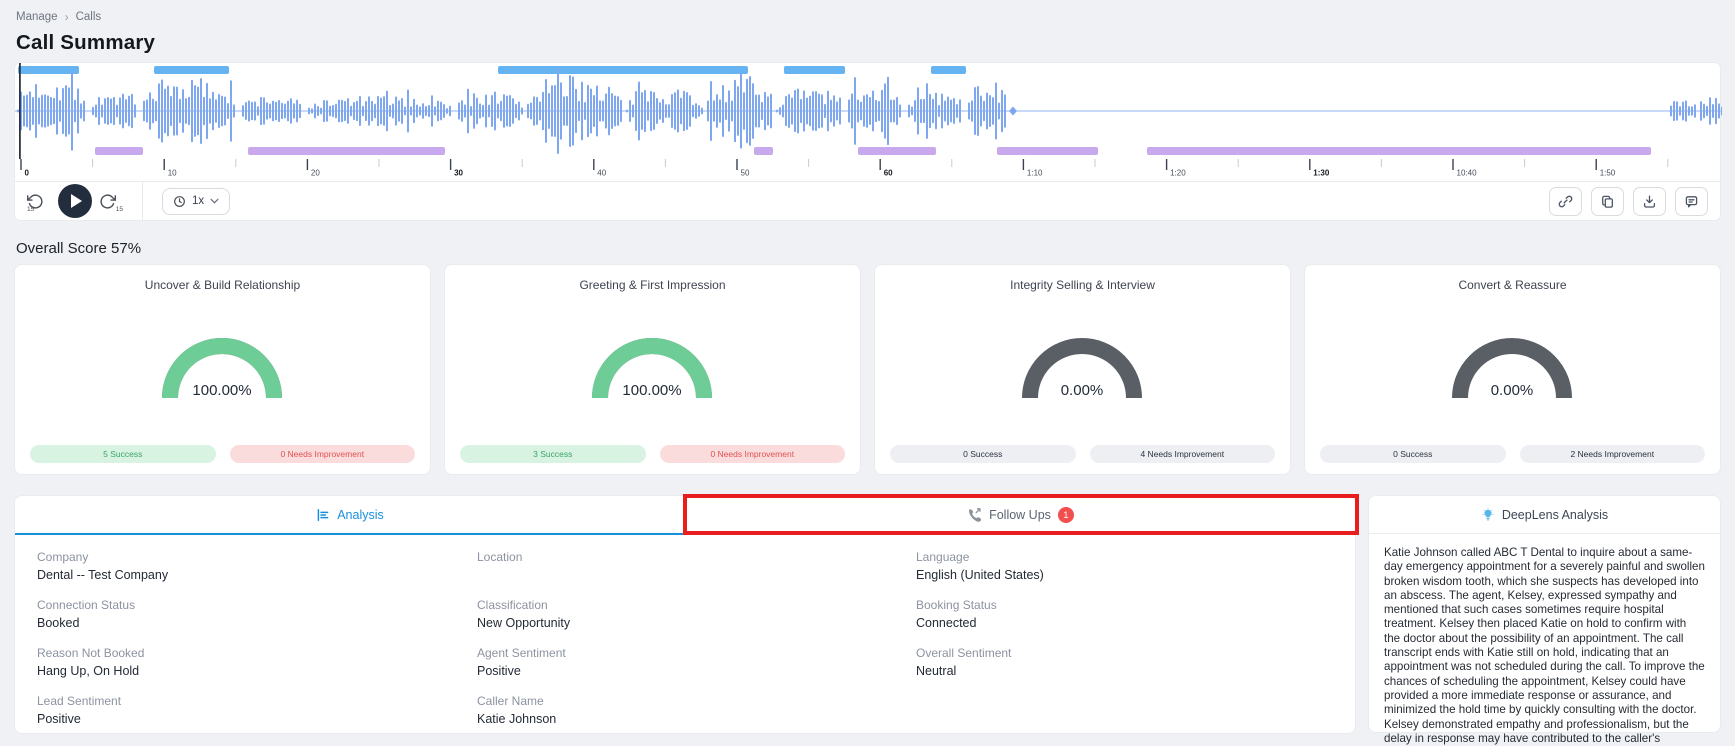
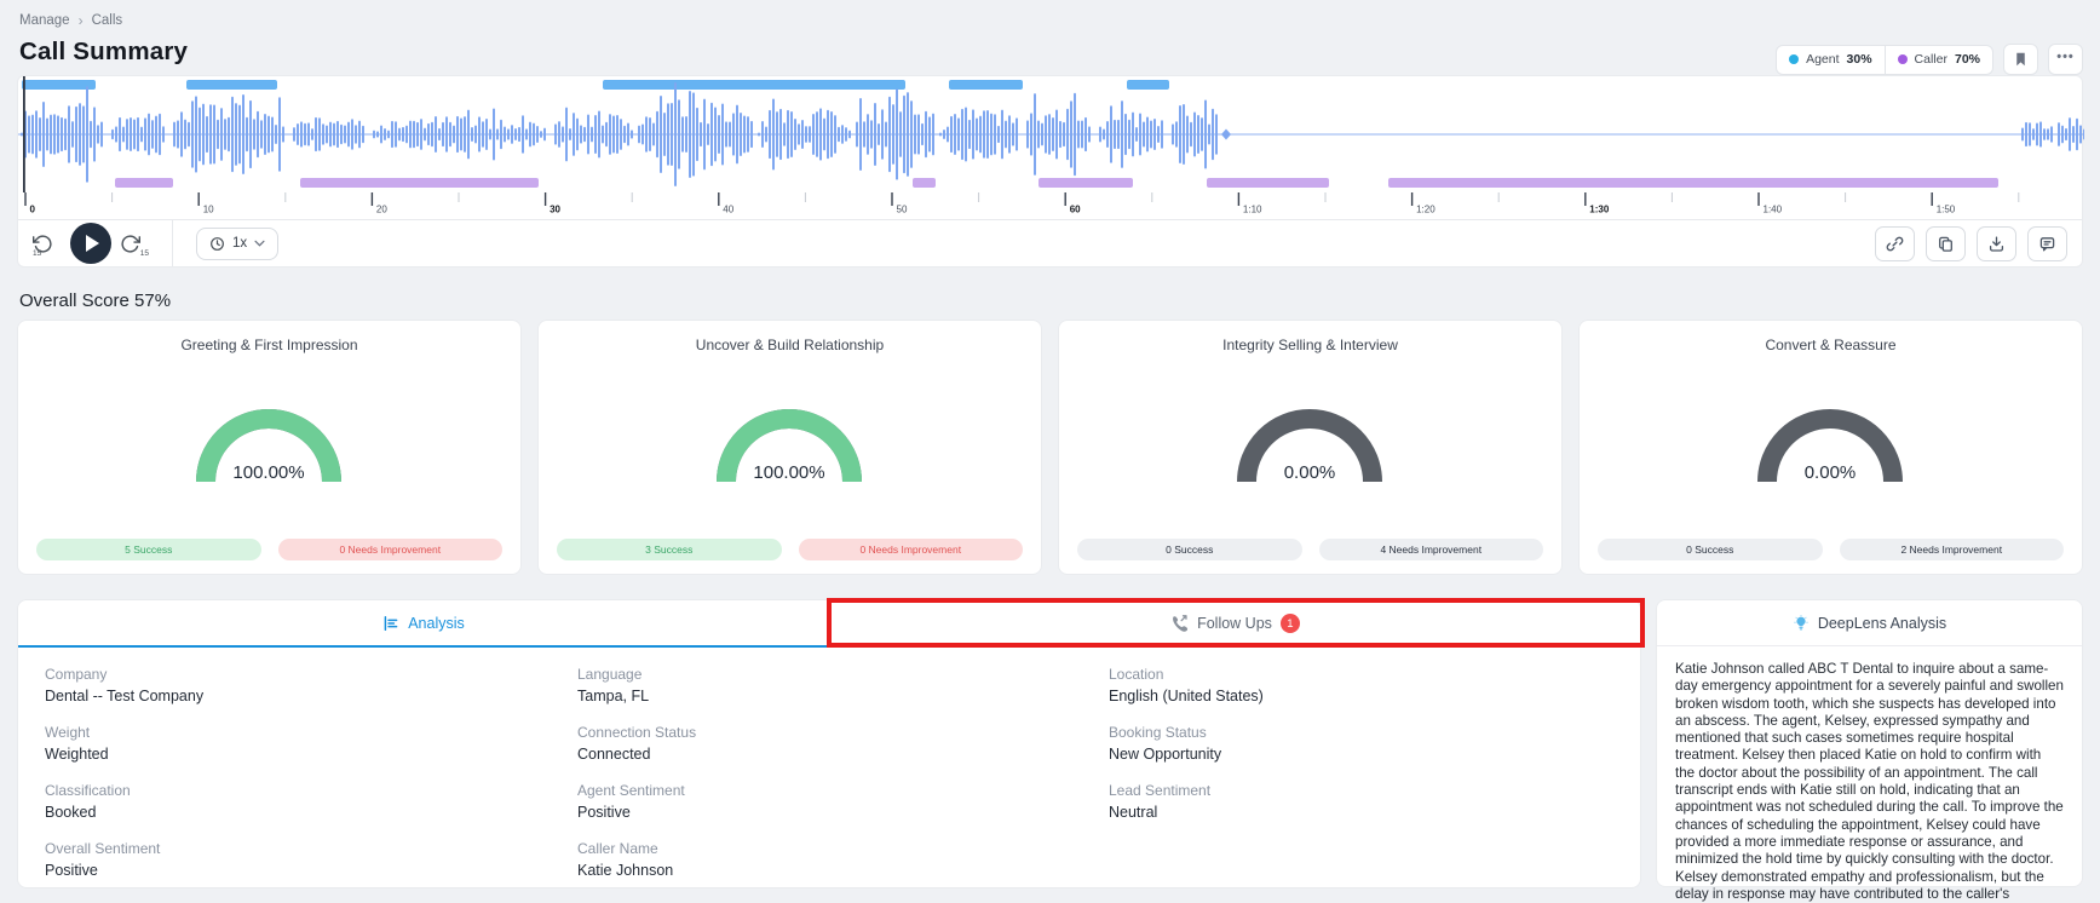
  Manage
  ›
  Calls
  Call Summary
+ Agent
+ 30%
+ Caller
+ 70%
+ •••
  0
  10
  20
  30
  40
  50
  60
  1:10
  1:20
  1:30
- 10:40
+ 1:40
  1:50
  1x
  Overall Score 57%
- Uncover & Build Relationship
+ Greeting & First Impression
  100.00%
  5 Success
  0 Needs Improvement
- Greeting & First Impression
+ Uncover & Build Relationship
  100.00%
  3 Success
  0 Needs Improvement
  Integrity Selling & Interview
  0.00%
  0 Success
  4 Needs Improvement
  Convert & Reassure
  0.00%
  0 Success
  2 Needs Improvement
  Analysis
  Follow Ups
  1
  Company
  Dental -- Test Company
- Location
+ Language
+ Tampa, FL
- Language
+ Location
  English (United States)
+ Weight
+ Weighted
  Connection Status
- Booked
+ Connected
- Classification
+ Booking Status
  New Opportunity
- Booking Status
+ Classification
- Connected
+ Booked
- Reason Not Booked
- Hang Up, On Hold
  Agent Sentiment
  Positive
- Overall Sentiment
+ Lead Sentiment
  Neutral
- Lead Sentiment
+ Overall Sentiment
  Positive
  Caller Name
  Katie Johnson
  DeepLens Analysis
  Katie Johnson called ABC T Dental to inquire about a same-day emergency appointment for a severely painful and swollen broken wisdom tooth, which she suspects has developed into an abscess. The agent, Kelsey, expressed sympathy and mentioned that such cases sometimes require hospital treatment. Kelsey then placed Katie on hold to confirm with the doctor about the possibility of an appointment. The call transcript ends with Katie still on hold, indicating that an appointment was not scheduled during the call. To improve the chances of scheduling the appointment, Kelsey could have provided a more immediate response or assurance, and minimized the hold time by quickly consulting with the doctor. Kelsey demonstrated empathy and professionalism, but the delay in response may have contributed to the caller's
